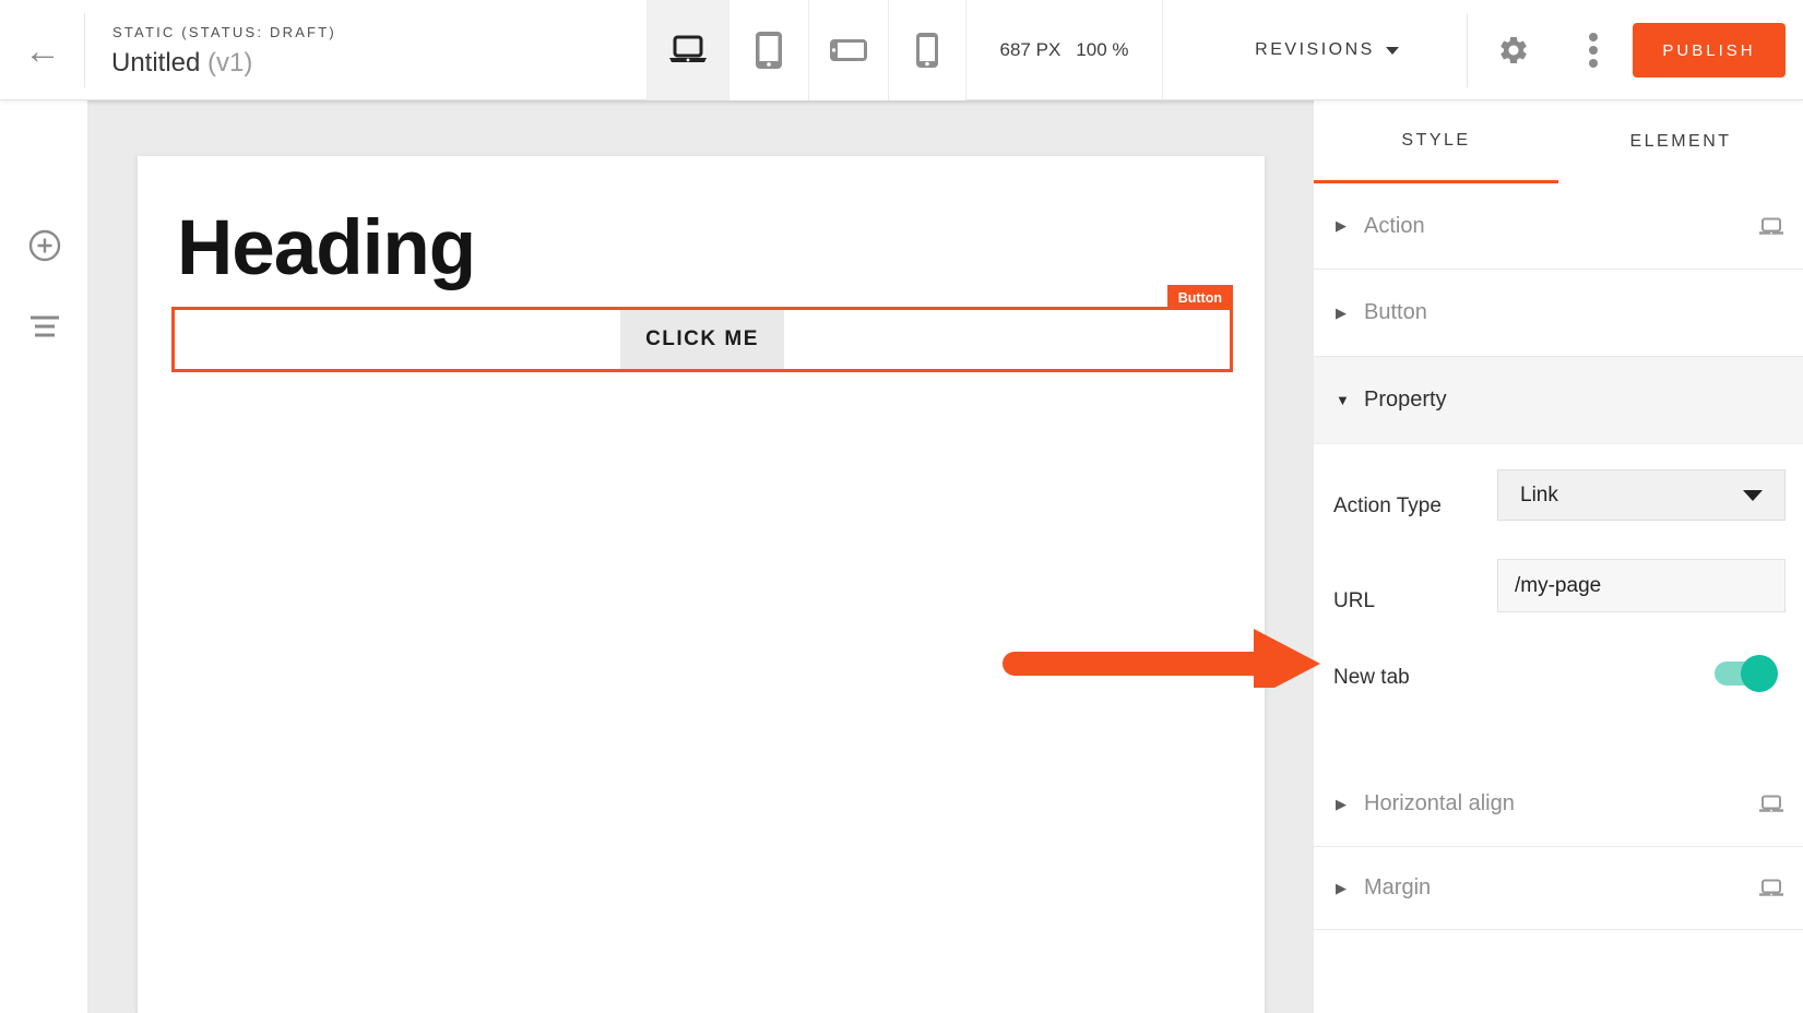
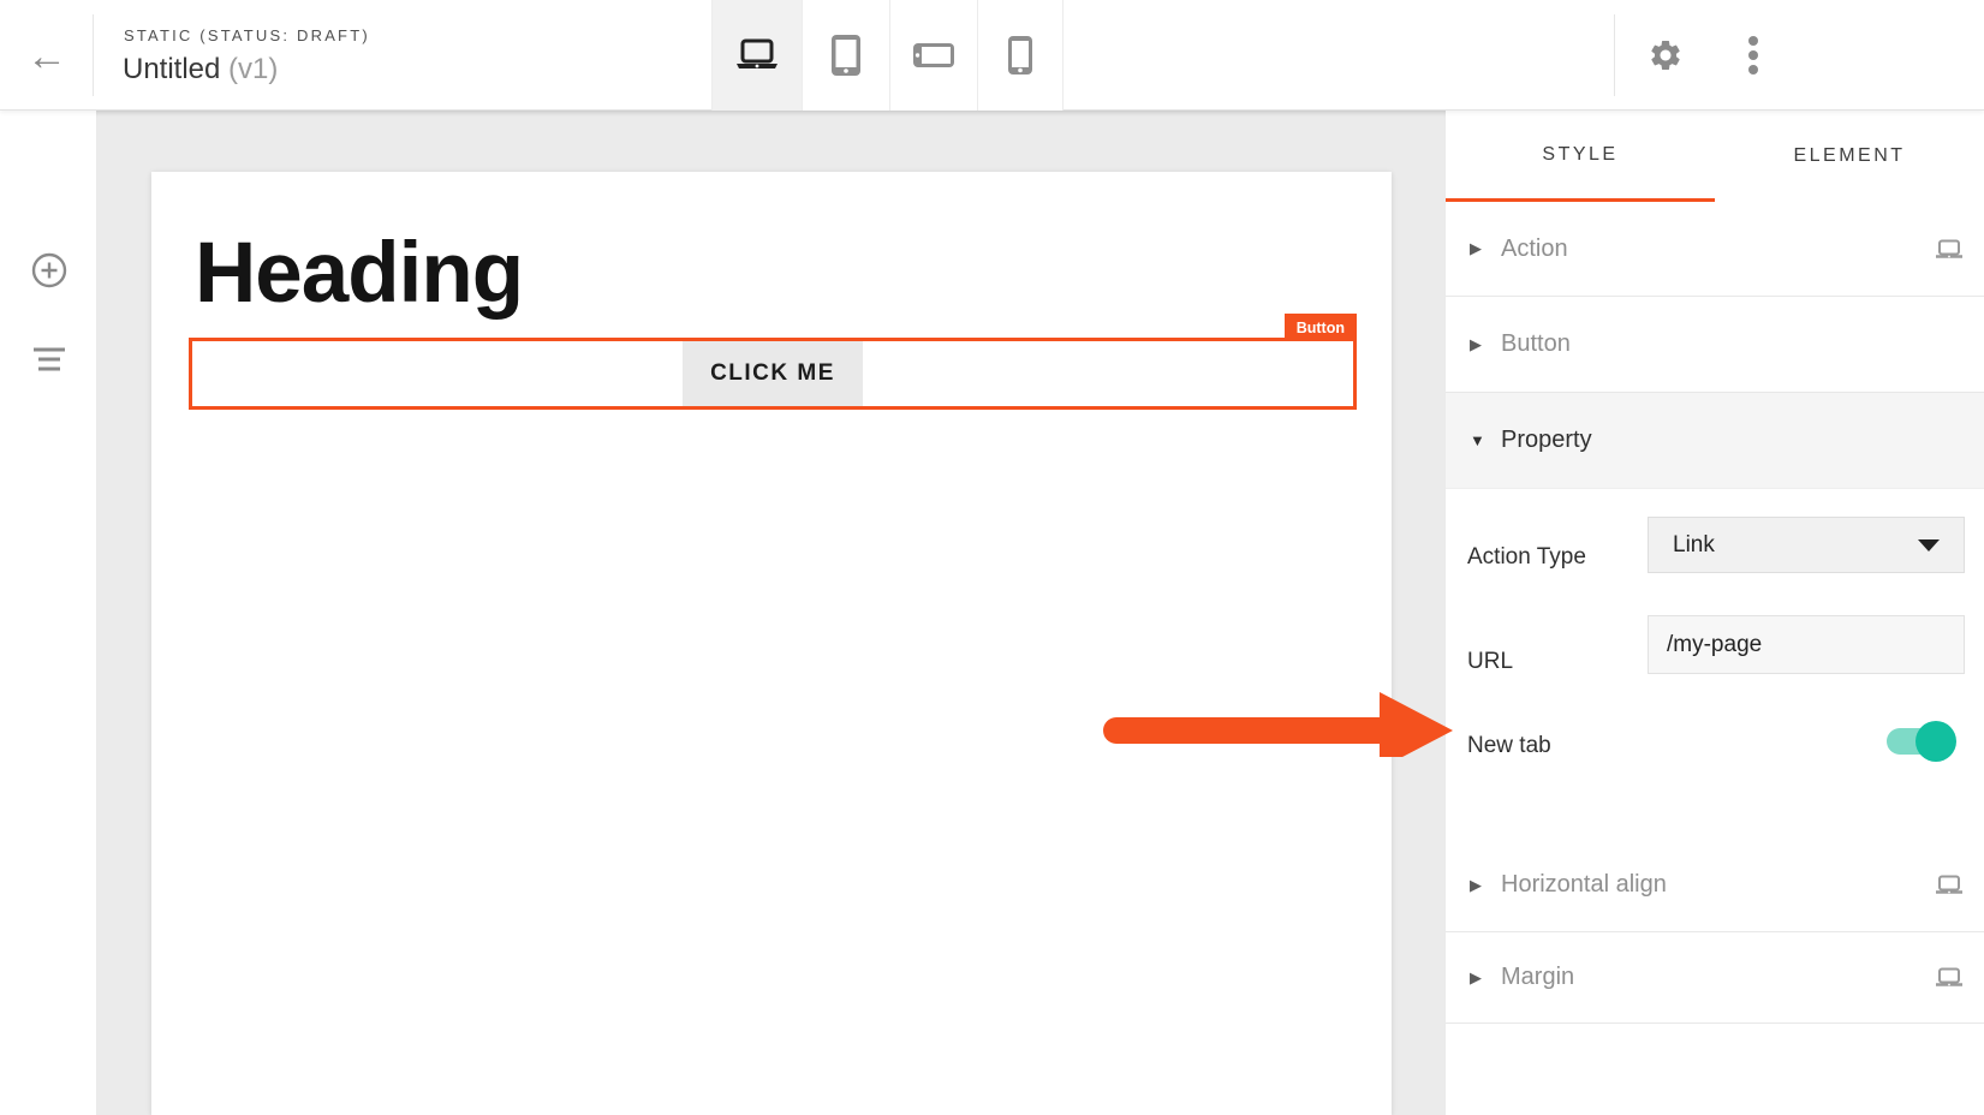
  ←
  STATIC (STATUS: DRAFT)
  Untitled (v1)
- 687 PX
- 100 %
- REVISIONS
- PUBLISH
  Heading
  Button
  CLICK ME
  STYLE
  ELEMENT
  ▶
  Action
  ▶
  Button
  ▼
  Property
  Action Type
  Link
  URL
  /my-page
  New tab
  ▶
  Horizontal align
  ▶
  Margin
